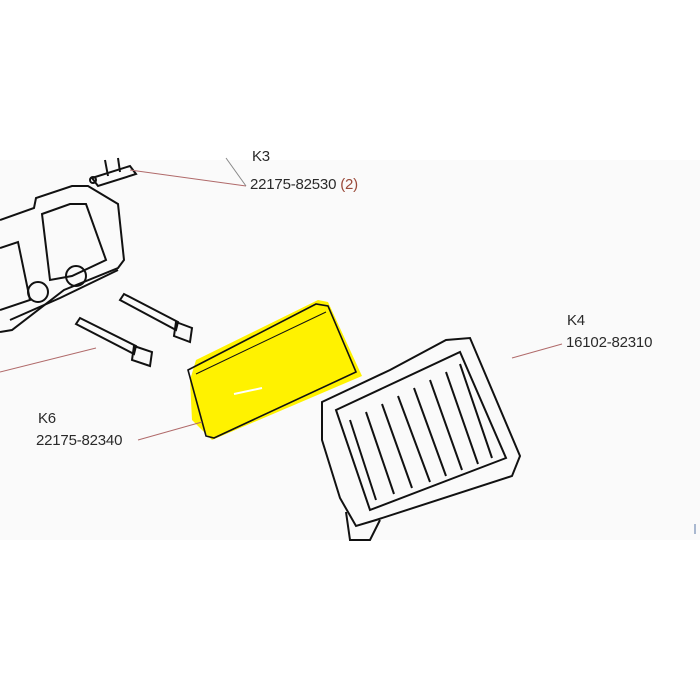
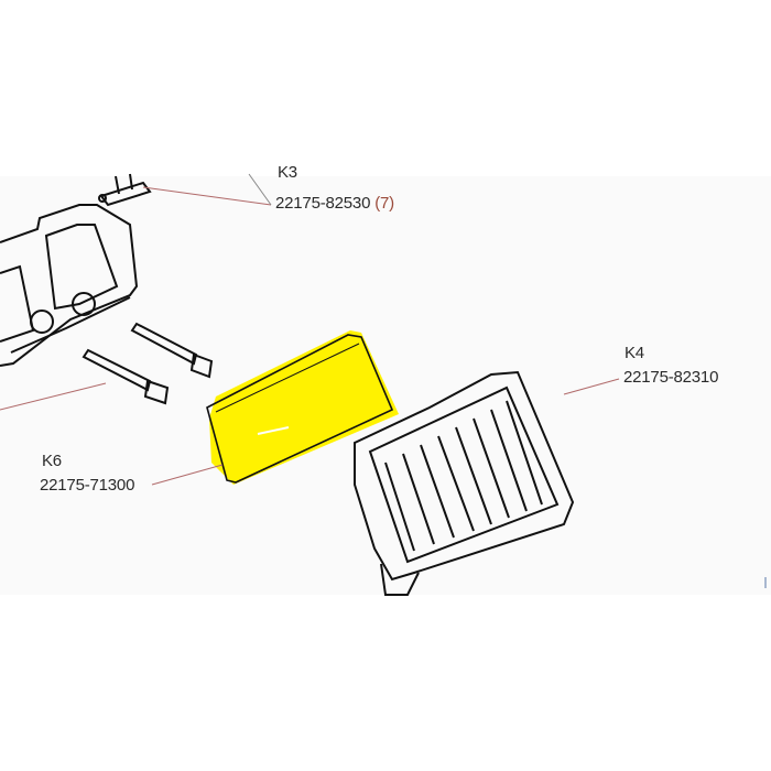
  K3
- 22175-82530 (2)
+ 22175-82530 (7)
  K4
- 16102-82310
+ 22175-82310
  K6
- 22175-82340
+ 22175-71300
